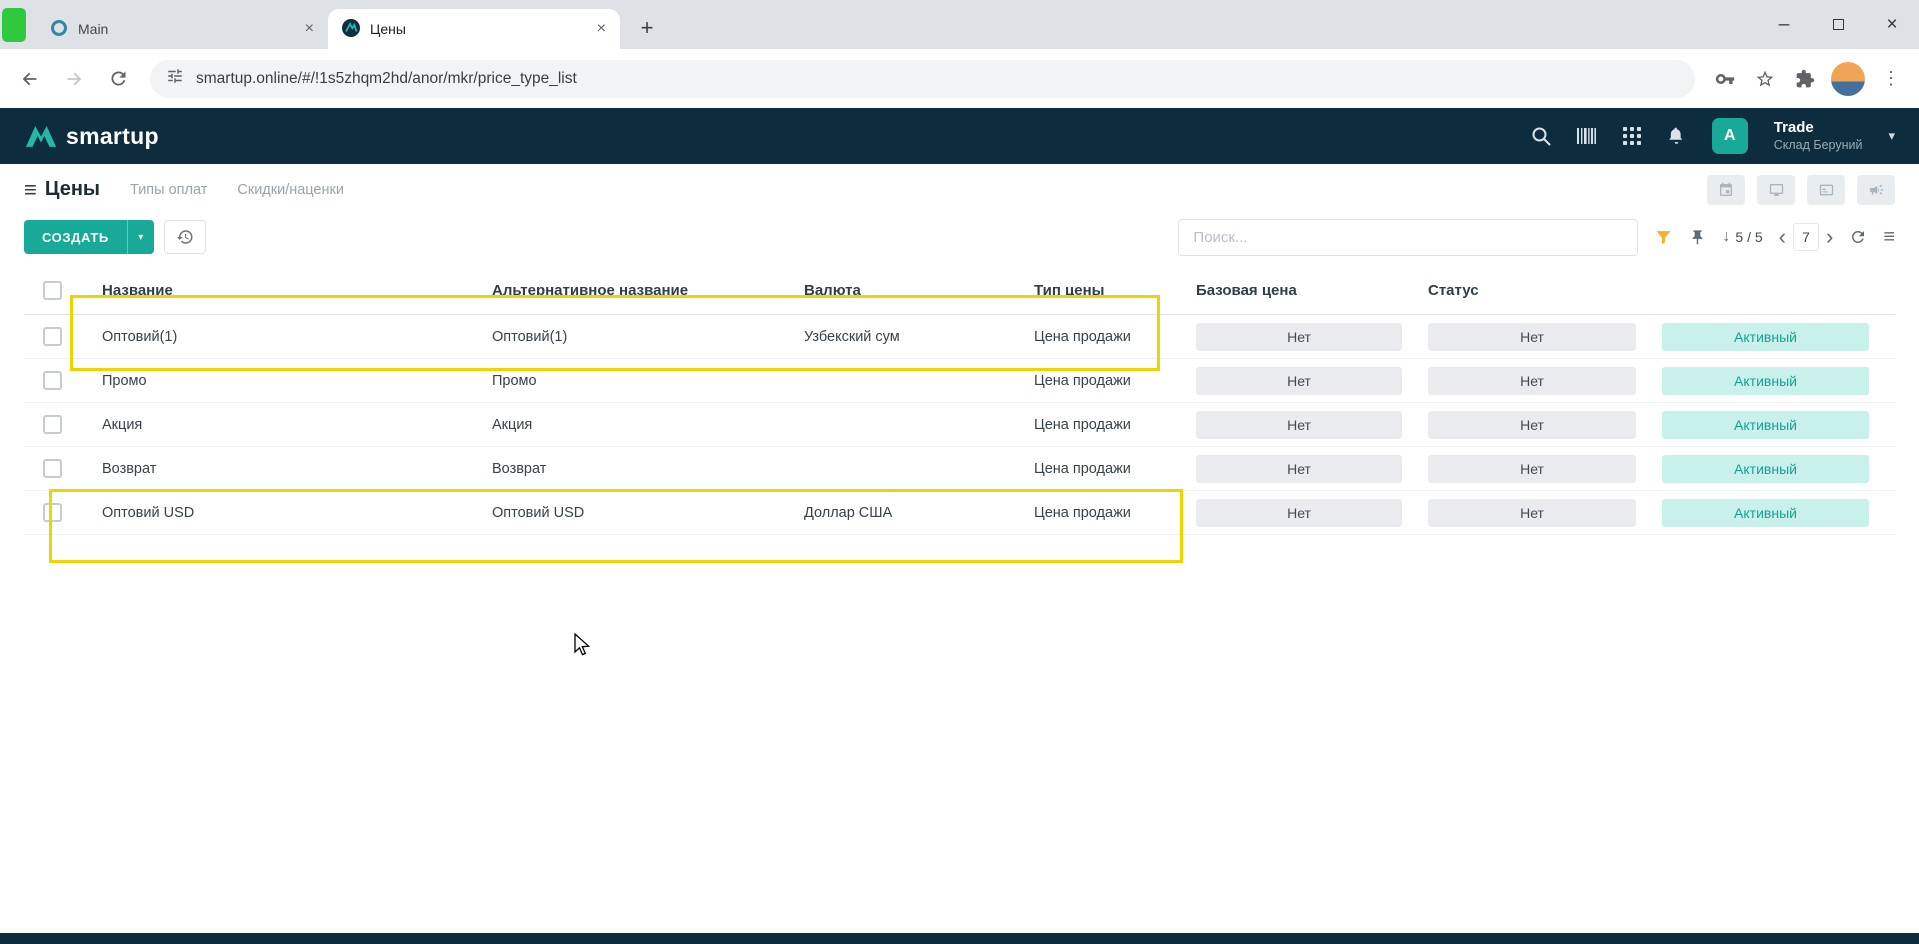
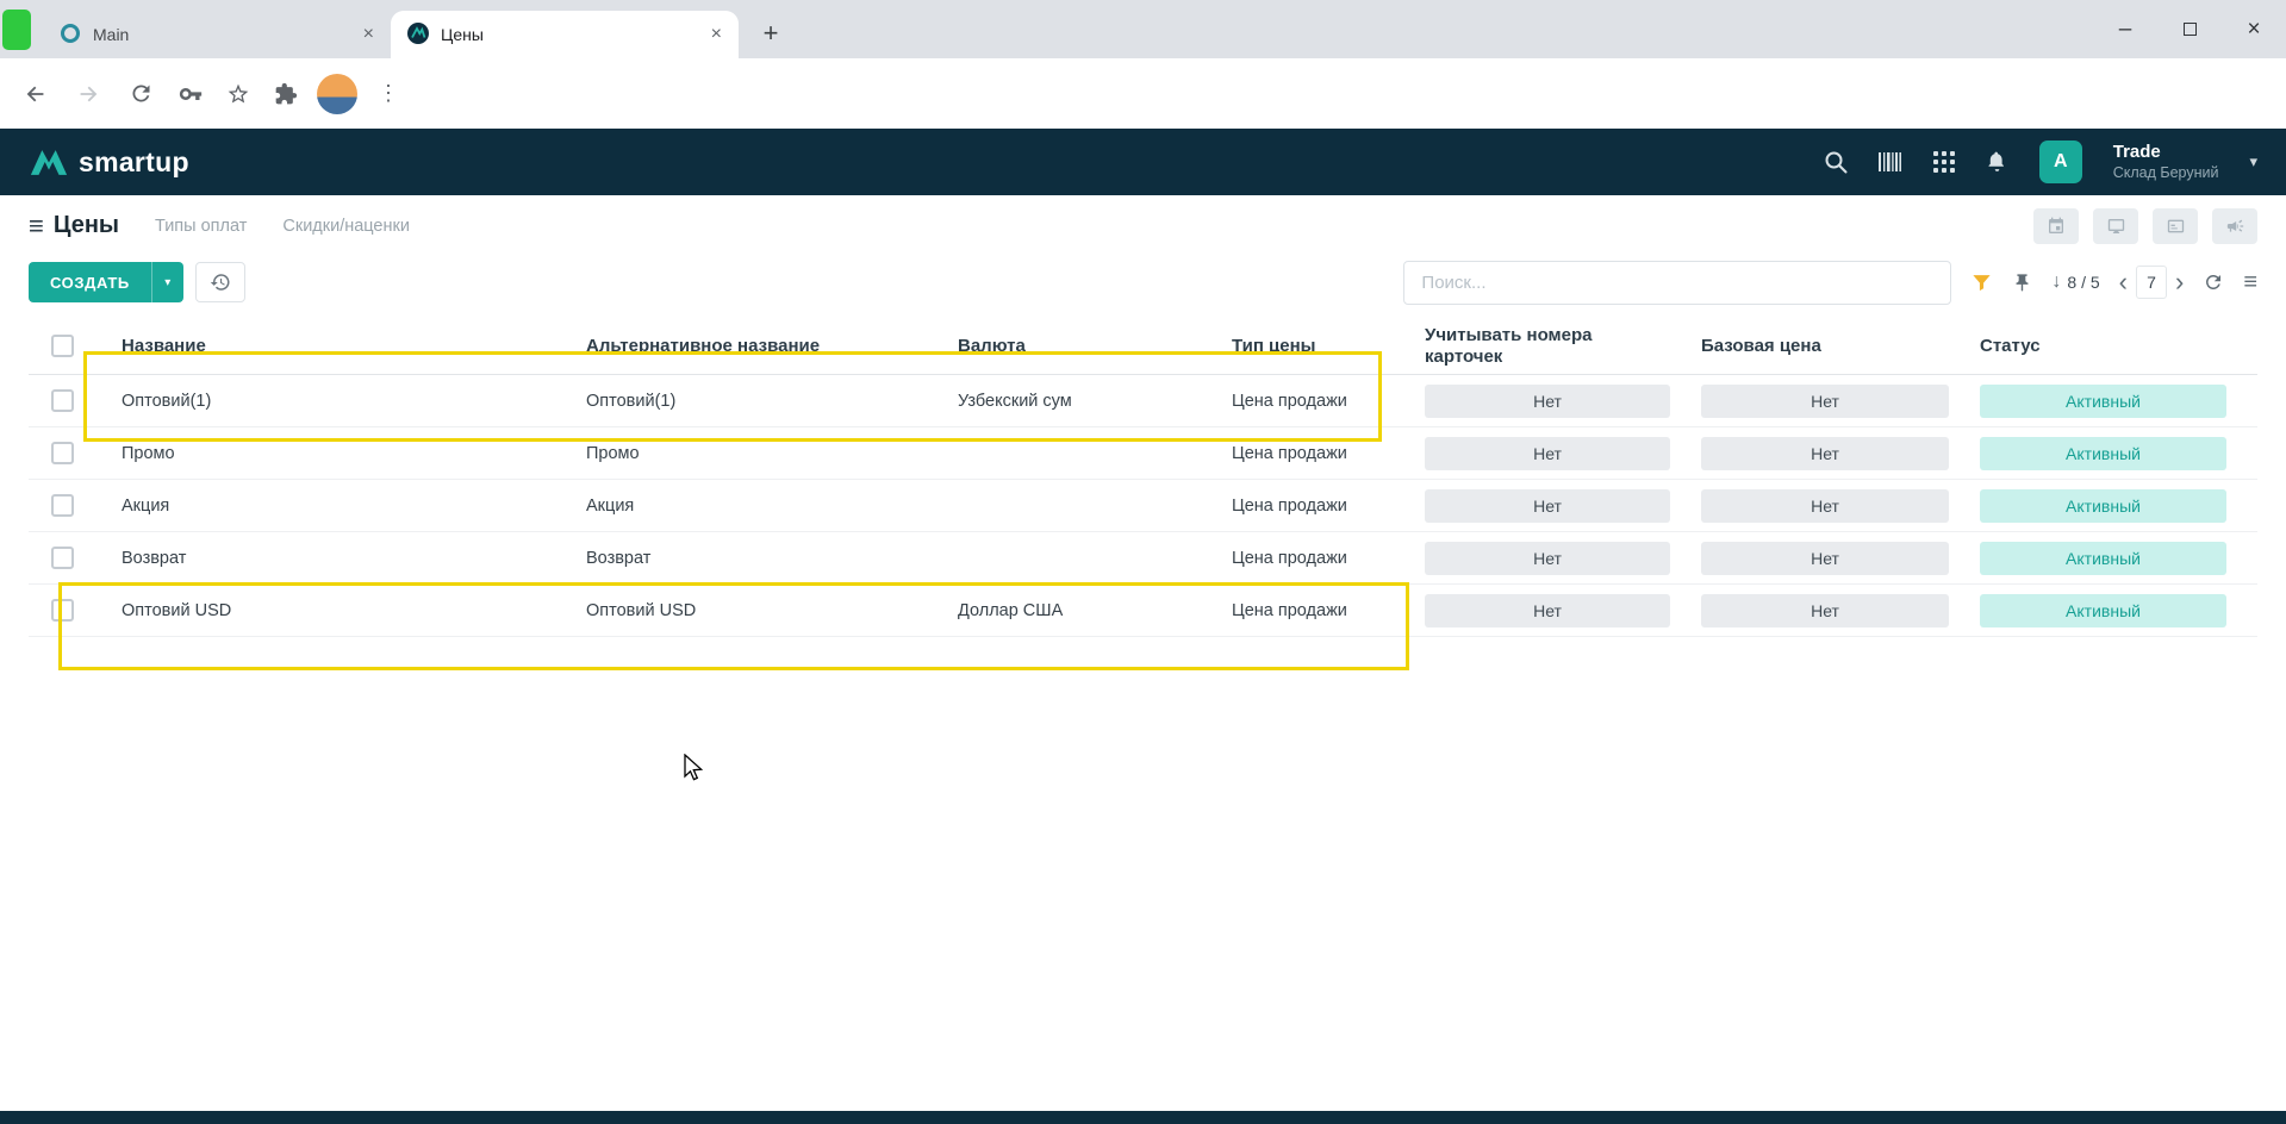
  Main
  ×
  Цены
  ×
  +
  –
  ×
- smartup.online/#/!1s5zhqm2hd/anor/mkr/price_type_list
  ⋮
  smartup
  A
  Trade
  Склад Беруний
  ▾
  ≡
  Цены
  Типы оплат
  Скидки/наценки
  СОЗДАТЬ
  ▾
  Поиск...
  ↓
- 5 / 5
+ 8 / 5
  ‹
  7
  ›
  ≡
  Название
  Альтернативное название
  Валюта
  Тип цены
+ Учитывать номера карточек
  Базовая цена
  Статус
  Оптовий(1)
  Оптовий(1)
  Узбекский сум
  Цена продажи
  Нет
  Нет
  Активный
  Промо
  Промо
  Цена продажи
  Нет
  Нет
  Активный
  Акция
  Акция
  Цена продажи
  Нет
  Нет
  Активный
  Возврат
  Возврат
  Цена продажи
  Нет
  Нет
  Активный
  Оптовий USD
  Оптовий USD
  Доллар США
  Цена продажи
  Нет
  Нет
  Активный
